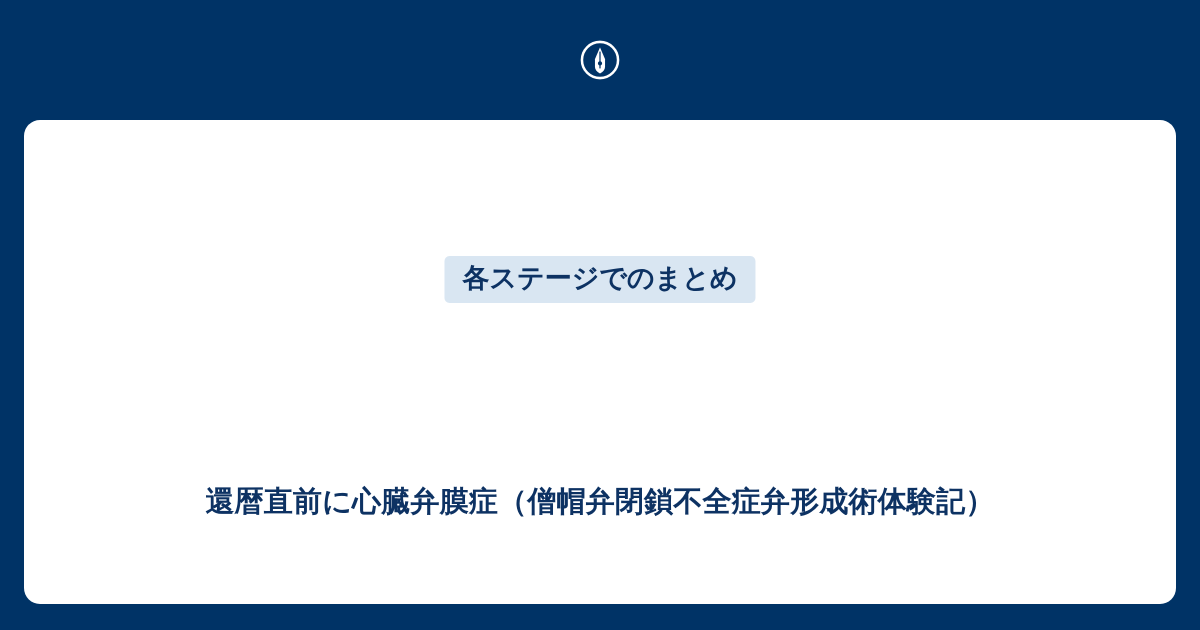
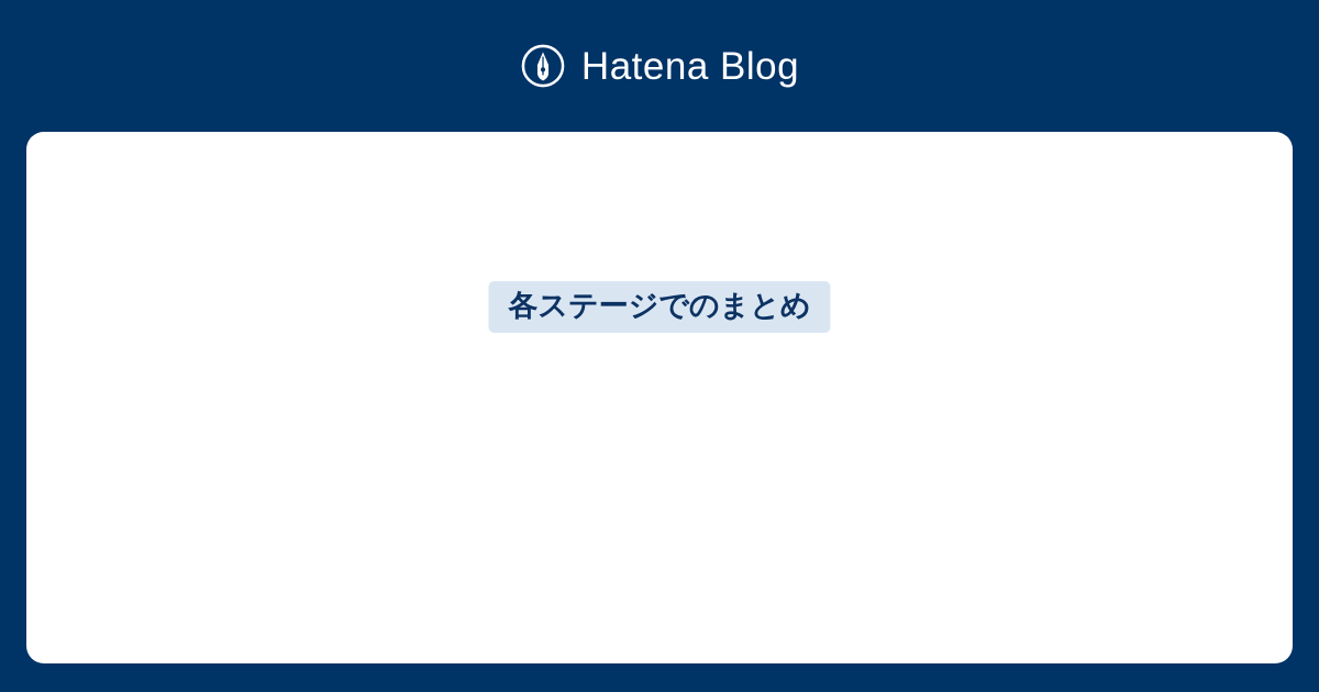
+ Hatena Blog
  各ステージでのまとめ
- 還暦直前に心臓弁膜症（僧帽弁閉鎖不全症弁形成術体験記）
